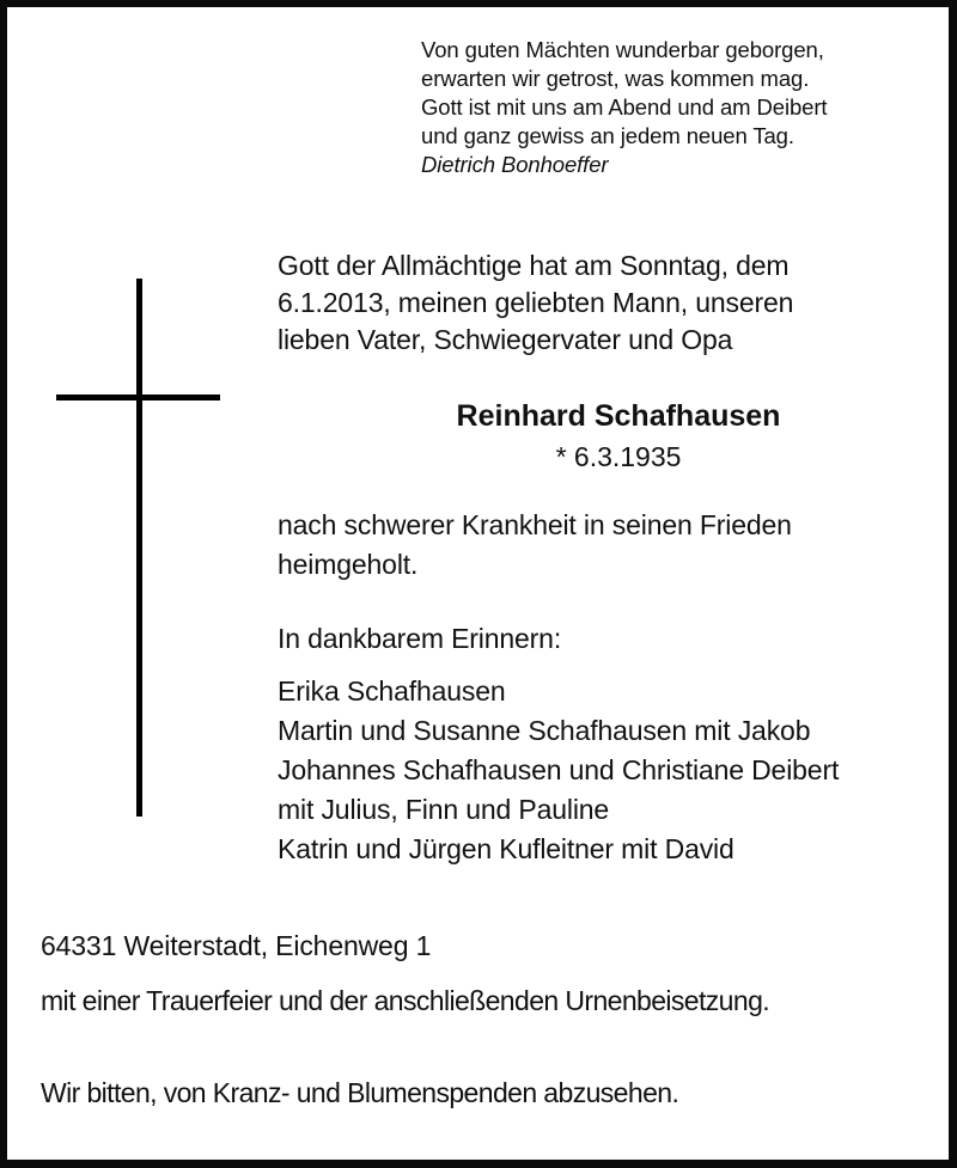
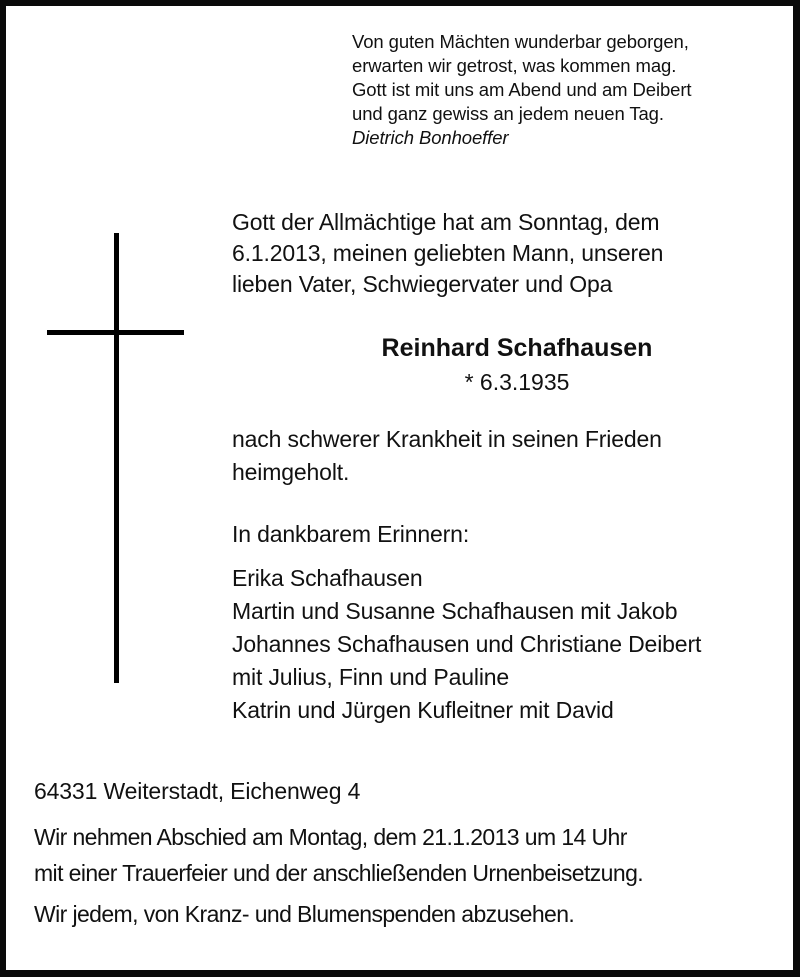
  Von guten Mächten wunderbar geborgen,
  erwarten wir getrost, was kommen mag.
  Gott ist mit uns am Abend und am Deibert
  und ganz gewiss an jedem neuen Tag.
  Dietrich Bonhoeffer
  Gott der Allmächtige hat am Sonntag, dem
  6.1.2013, meinen geliebten Mann, unseren
  lieben Vater, Schwiegervater und Opa
  Reinhard Schafhausen
  * 6.3.1935
  nach schwerer Krankheit in seinen Frieden
  heimgeholt.
  In dankbarem Erinnern:
  Erika Schafhausen
  Martin und Susanne Schafhausen mit Jakob
  Johannes Schafhausen und Christiane Deibert
  mit Julius, Finn und Pauline
  Katrin und Jürgen Kufleitner mit David
- 64331 Weiterstadt, Eichenweg 1
+ 64331 Weiterstadt, Eichenweg 4
+ Wir nehmen Abschied am Montag, dem 21.1.2013 um 14 Uhr
  mit einer Trauerfeier und der anschließenden Urnenbeisetzung.
- Wir bitten, von Kranz- und Blumenspenden abzusehen.
+ Wir jedem, von Kranz- und Blumenspenden abzusehen.
